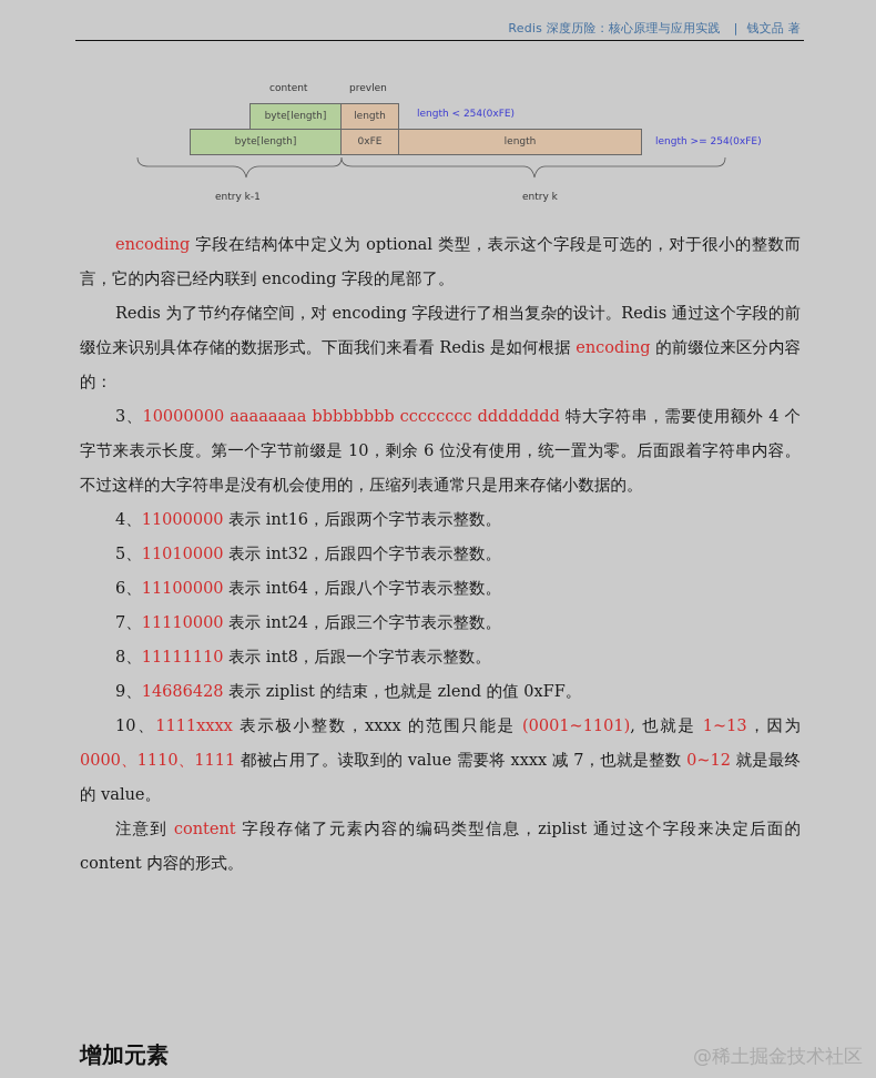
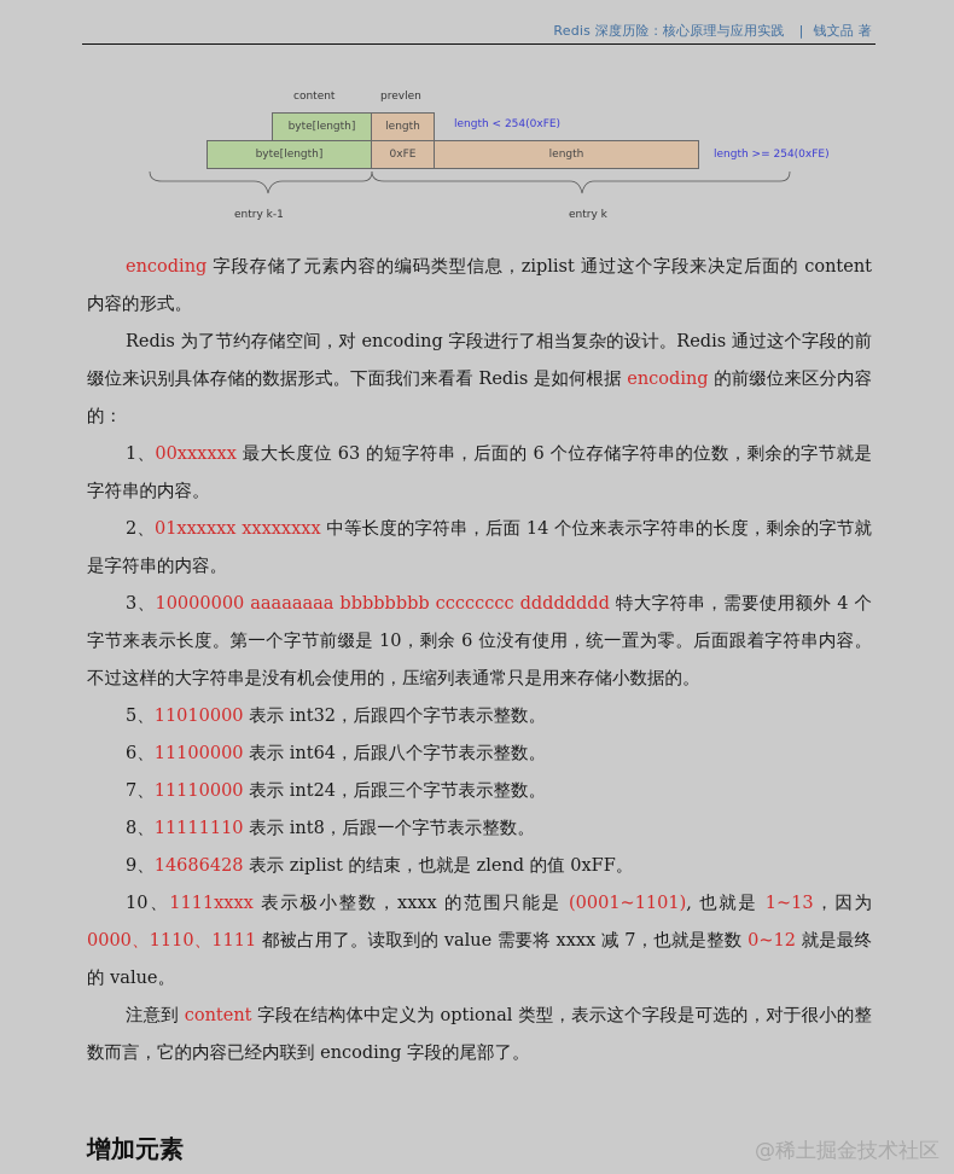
  Redis 深度历险：核心原理与应用实践 | 钱文品 著
  content
  prevlen
  byte[length]
  length
  length < 254(0xFE)
  byte[length]
  0xFE
  length
  length >= 254(0xFE)
  entry k-1
  entry k
- encoding 字段在结构体中定义为 optional 类型，表示这个字段是可选的，对于很小的整数而言，它的内容已经内联到 encoding 字段的尾部了。
+ encoding 字段存储了元素内容的编码类型信息，ziplist 通过这个字段来决定后面的 content 内容的形式。
  Redis 为了节约存储空间，对 encoding 字段进行了相当复杂的设计。Redis 通过这个字段的前缀位来识别具体存储的数据形式。下面我们来看看 Redis 是如何根据 encoding 的前缀位来区分内容的：
+ 1、00xxxxxx 最大长度位 63 的短字符串，后面的 6 个位存储字符串的位数，剩余的字节就是字符串的内容。
+ 2、01xxxxxx xxxxxxxx 中等长度的字符串，后面 14 个位来表示字符串的长度，剩余的字节就是字符串的内容。
  3、10000000 aaaaaaaa bbbbbbbb cccccccc dddddddd 特大字符串，需要使用额外 4 个字节来表示长度。第一个字节前缀是 10，剩余 6 位没有使用，统一置为零。后面跟着字符串内容。不过这样的大字符串是没有机会使用的，压缩列表通常只是用来存储小数据的。
- 4、11000000 表示 int16，后跟两个字节表示整数。
  5、11010000 表示 int32，后跟四个字节表示整数。
  6、11100000 表示 int64，后跟八个字节表示整数。
  7、11110000 表示 int24，后跟三个字节表示整数。
  8、11111110 表示 int8，后跟一个字节表示整数。
  9、14686428 表示 ziplist 的结束，也就是 zlend 的值 0xFF。
  10、1111xxxx 表示极小整数，xxxx 的范围只能是 (0001~1101), 也就是 1~13，因为 0000、1110、1111 都被占用了。读取到的 value 需要将 xxxx 减 7，也就是整数 0~12 就是最终的 value。
- 注意到 content 字段存储了元素内容的编码类型信息，ziplist 通过这个字段来决定后面的 content 内容的形式。
+ 注意到 content 字段在结构体中定义为 optional 类型，表示这个字段是可选的，对于很小的整数而言，它的内容已经内联到 encoding 字段的尾部了。
  增加元素
  @稀土掘金技术社区
